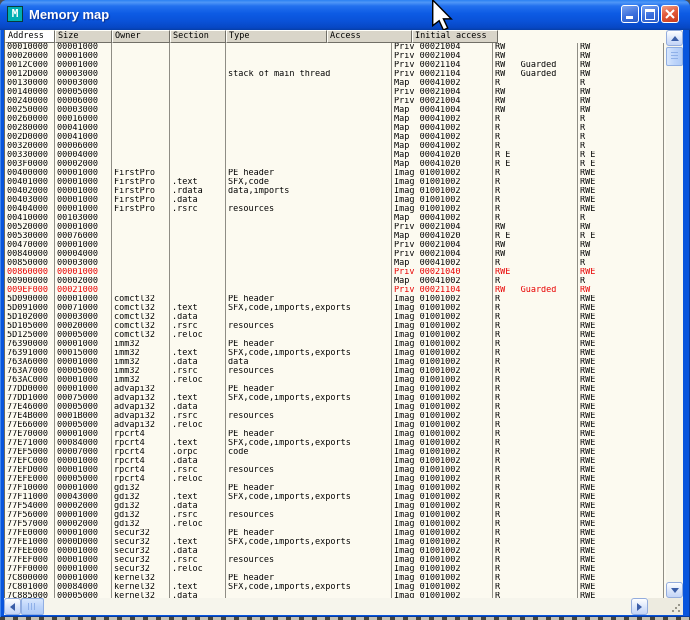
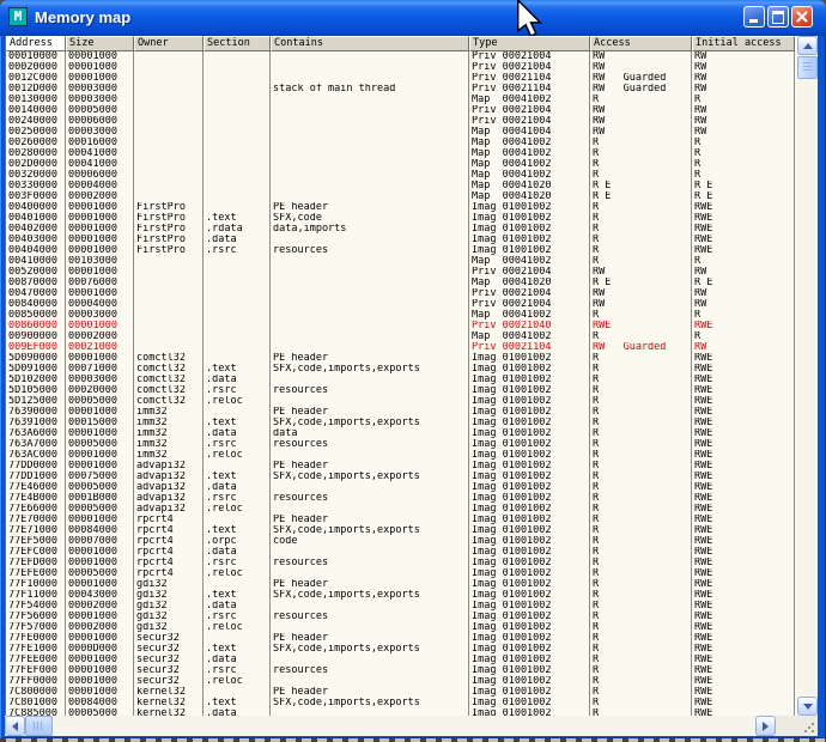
  M
  Memory map
  Address
  Size
  Owner
  Section
+ Contains
  Type
  Access
  Initial access
  00010000
  00001000
  Priv 00021004
  RW
  RW
  00020000
  00001000
  Priv 00021004
  RW
  RW
  0012C000
  00001000
  Priv 00021104
  RW Guarded
  RW
  0012D000
  00003000
  stack of main thread
  Priv 00021104
  RW Guarded
  RW
  00130000
  00003000
  Map 00041002
  R
  R
  00140000
  00005000
  Priv 00021004
  RW
  RW
  00240000
  00006000
  Priv 00021004
  RW
  RW
  00250000
  00003000
  Map 00041004
  RW
  RW
  00260000
  00016000
  Map 00041002
  R
  R
  00280000
  00041000
  Map 00041002
  R
  R
  002D0000
  00041000
  Map 00041002
  R
  R
  00320000
  00006000
  Map 00041002
  R
  R
  00330000
  00004000
  Map 00041020
  R E
  R E
  003F0000
  00002000
  Map 00041020
  R E
  R E
  00400000
  00001000
  FirstPro
  PE header
  Imag 01001002
  R
  RWE
  00401000
  00001000
  FirstPro
  .text
  SFX,code
  Imag 01001002
  R
  RWE
  00402000
  00001000
  FirstPro
  .rdata
  data,imports
  Imag 01001002
  R
  RWE
  00403000
  00001000
  FirstPro
  .data
  Imag 01001002
  R
  RWE
  00404000
  00001000
  FirstPro
  .rsrc
  resources
  Imag 01001002
  R
  RWE
  00410000
  00103000
  Map 00041002
  R
  R
  00520000
  00001000
  Priv 00021004
  RW
  RW
- 00530000
+ 00870000
  00076000
  Map 00041020
  R E
  R E
  00470000
  00001000
  Priv 00021004
  RW
  RW
  00840000
  00004000
  Priv 00021004
  RW
  RW
  00850000
  00003000
  Map 00041002
  R
  R
  00860000
  00001000
  Priv 00021040
  RWE
  RWE
  00900000
  00002000
  Map 00041002
  R
  R
  009EF000
  00021000
  Priv 00021104
  RW Guarded
  RW
  5D090000
  00001000
  comctl32
  PE header
  Imag 01001002
  R
  RWE
  5D091000
  00071000
  comctl32
  .text
  SFX,code,imports,exports
  Imag 01001002
  R
  RWE
  5D102000
  00003000
  comctl32
  .data
  Imag 01001002
  R
  RWE
  5D105000
  00020000
  comctl32
  .rsrc
  resources
  Imag 01001002
  R
  RWE
  5D125000
  00005000
  comctl32
  .reloc
  Imag 01001002
  R
  RWE
  76390000
  00001000
  imm32
  PE header
  Imag 01001002
  R
  RWE
  76391000
  00015000
  imm32
  .text
  SFX,code,imports,exports
  Imag 01001002
  R
  RWE
  763A6000
  00001000
  imm32
  .data
  data
  Imag 01001002
  R
  RWE
  763A7000
  00005000
  imm32
  .rsrc
  resources
  Imag 01001002
  R
  RWE
  763AC000
  00001000
  imm32
  .reloc
  Imag 01001002
  R
  RWE
  77DD0000
  00001000
  advapi32
  PE header
  Imag 01001002
  R
  RWE
  77DD1000
  00075000
  advapi32
  .text
  SFX,code,imports,exports
  Imag 01001002
  R
  RWE
  77E46000
  00005000
  advapi32
  .data
  Imag 01001002
  R
  RWE
  77E4B000
  0001B000
  advapi32
  .rsrc
  resources
  Imag 01001002
  R
  RWE
  77E66000
  00005000
  advapi32
  .reloc
  Imag 01001002
  R
  RWE
  77E70000
  00001000
  rpcrt4
  PE header
  Imag 01001002
  R
  RWE
  77E71000
  00084000
  rpcrt4
  .text
  SFX,code,imports,exports
  Imag 01001002
  R
  RWE
  77EF5000
  00007000
  rpcrt4
  .orpc
  code
  Imag 01001002
  R
  RWE
  77EFC000
  00001000
  rpcrt4
  .data
  Imag 01001002
  R
  RWE
  77EFD000
  00001000
  rpcrt4
  .rsrc
  resources
  Imag 01001002
  R
  RWE
  77EFE000
  00005000
  rpcrt4
  .reloc
  Imag 01001002
  R
  RWE
  77F10000
  00001000
  gdi32
  PE header
  Imag 01001002
  R
  RWE
  77F11000
  00043000
  gdi32
  .text
  SFX,code,imports,exports
  Imag 01001002
  R
  RWE
  77F54000
  00002000
  gdi32
  .data
  Imag 01001002
  R
  RWE
  77F56000
  00001000
  gdi32
  .rsrc
  resources
  Imag 01001002
  R
  RWE
  77F57000
  00002000
  gdi32
  .reloc
  Imag 01001002
  R
  RWE
  77FE0000
  00001000
  secur32
  PE header
  Imag 01001002
  R
  RWE
  77FE1000
  0000D000
  secur32
  .text
  SFX,code,imports,exports
  Imag 01001002
  R
  RWE
  77FEE000
  00001000
  secur32
  .data
  Imag 01001002
  R
  RWE
  77FEF000
  00001000
  secur32
  .rsrc
  resources
  Imag 01001002
  R
  RWE
  77FF0000
  00001000
  secur32
  .reloc
  Imag 01001002
  R
  RWE
  7C800000
  00001000
  kernel32
  PE header
  Imag 01001002
  R
  RWE
  7C801000
  00084000
  kernel32
  .text
  SFX,code,imports,exports
  Imag 01001002
  R
  RWE
  7C885000
  00005000
  kernel32
  .data
  Imag 01001002
  R
  RWE
